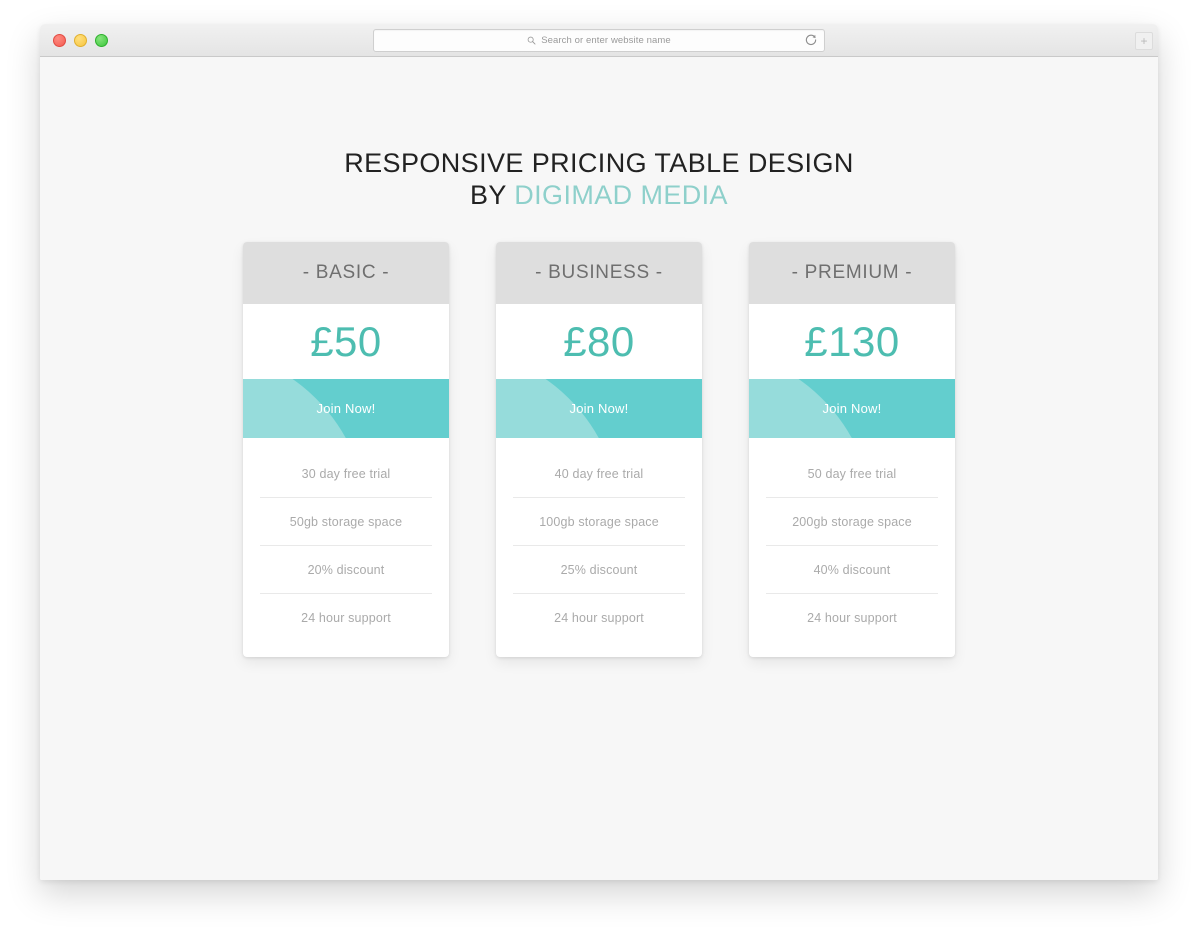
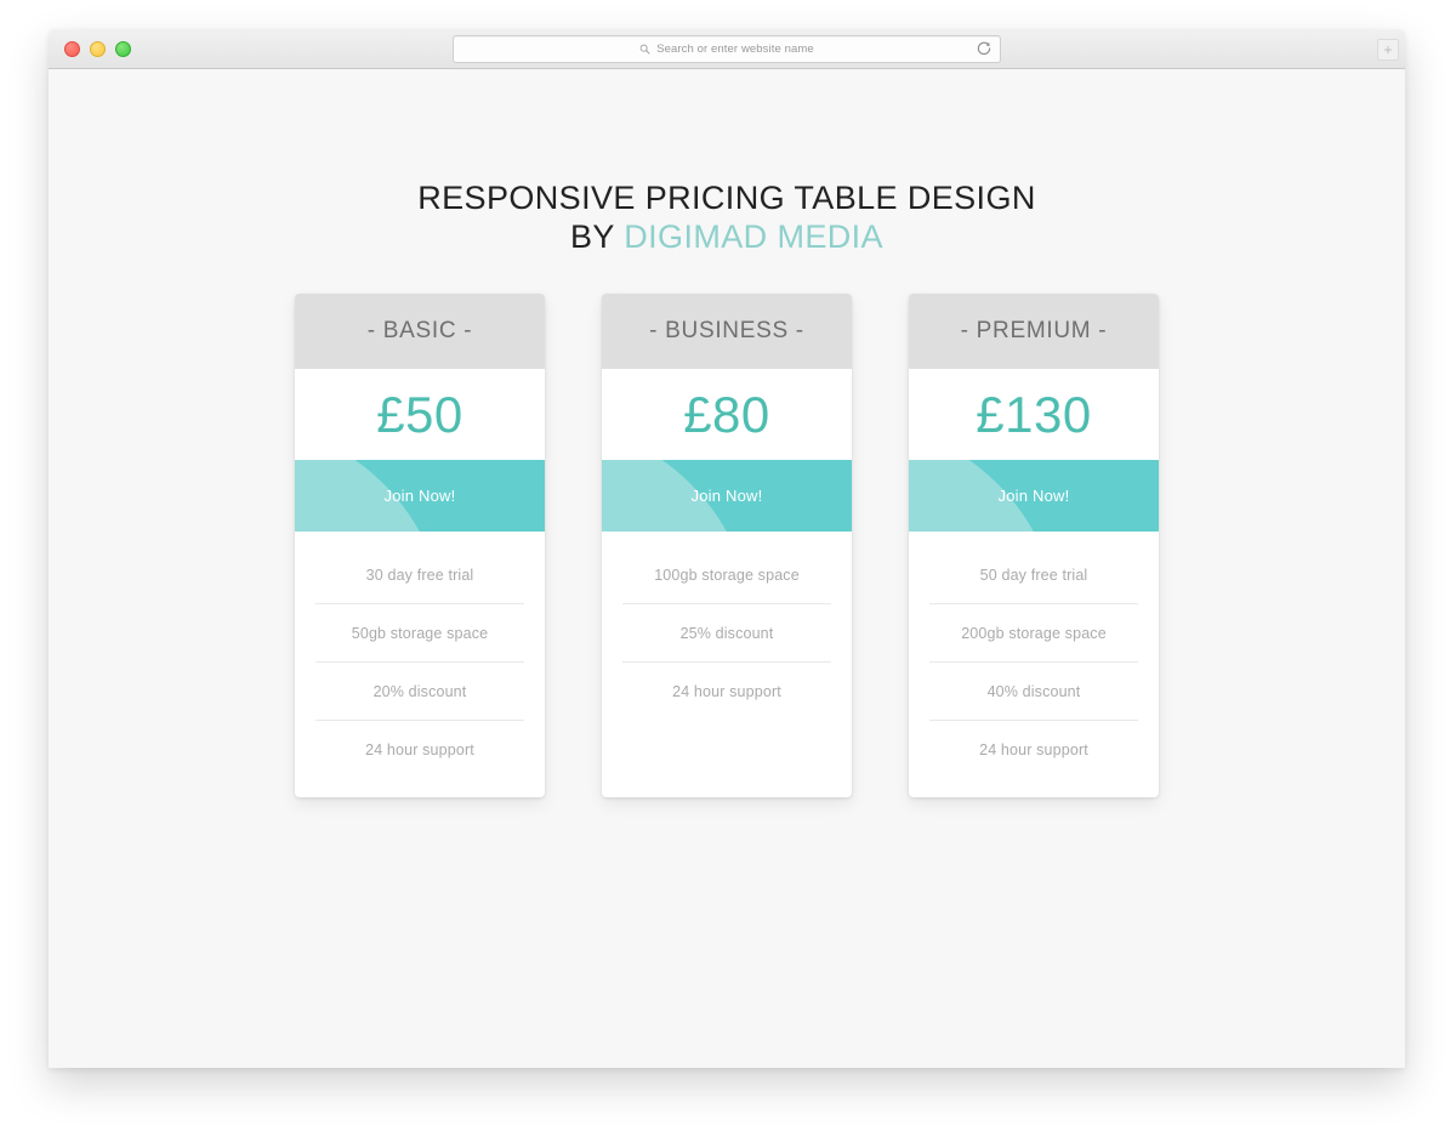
  Search or enter website name
  +
  RESPONSIVE PRICING TABLE DESIGN
  BY DIGIMAD MEDIA
  - BASIC -
  £50
  Join Now!
  30 day free trial
  50gb storage space
  20% discount
  24 hour support
  - BUSINESS -
  £80
  Join Now!
- 40 day free trial
  100gb storage space
  25% discount
  24 hour support
  - PREMIUM -
  £130
  Join Now!
  50 day free trial
  200gb storage space
  40% discount
  24 hour support
